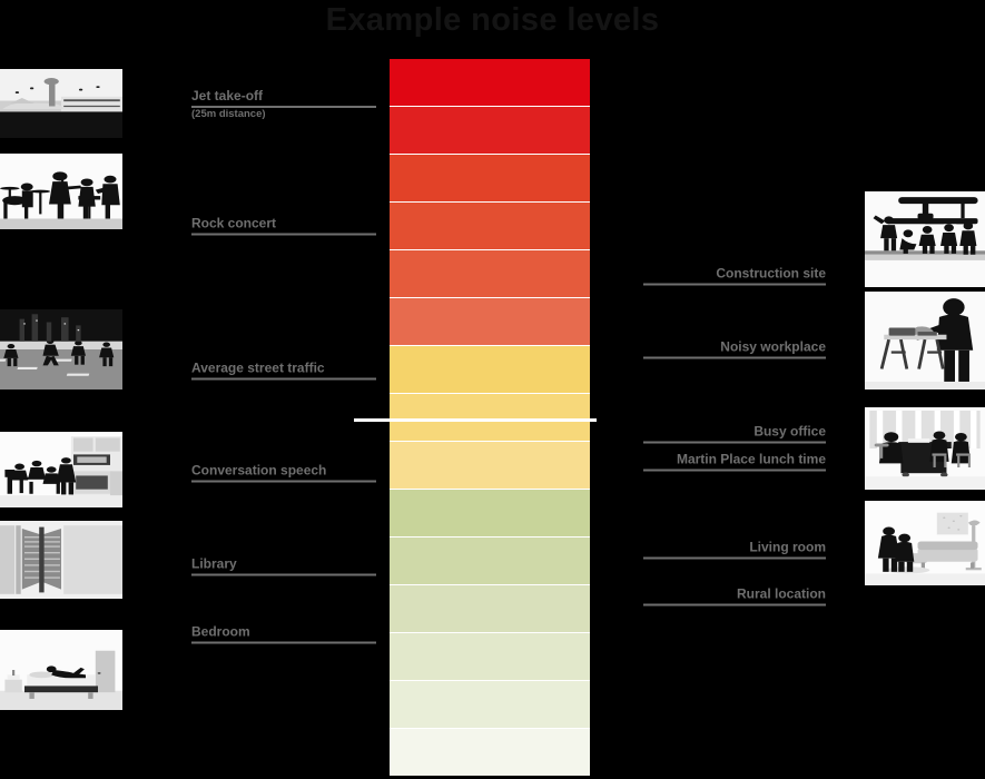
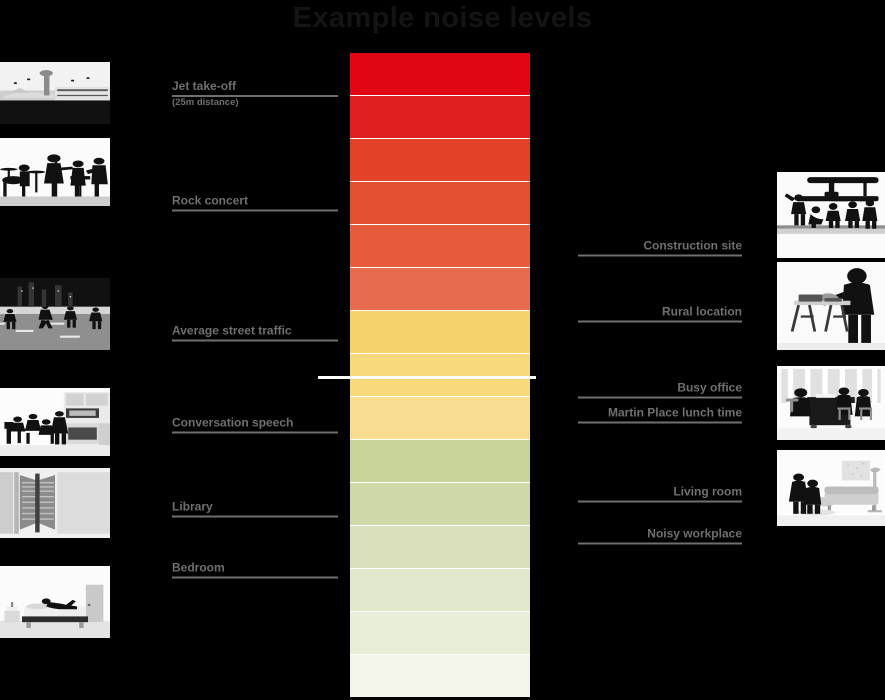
  Jet take-off
  (25m distance)
  Rock concert
  Average street traffic
  Conversation speech
  Library
  Bedroom
  Construction site
- Noisy workplace
+ Rural location
  Busy office
  Martin Place lunch time
  Living room
- Rural location
+ Noisy workplace
